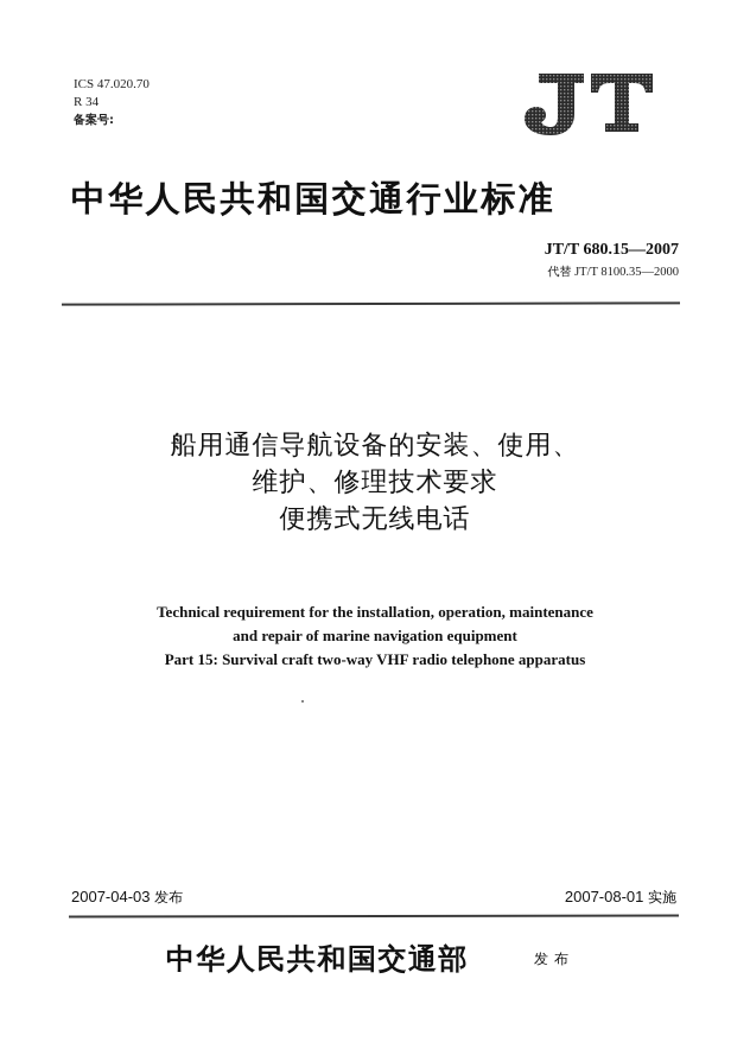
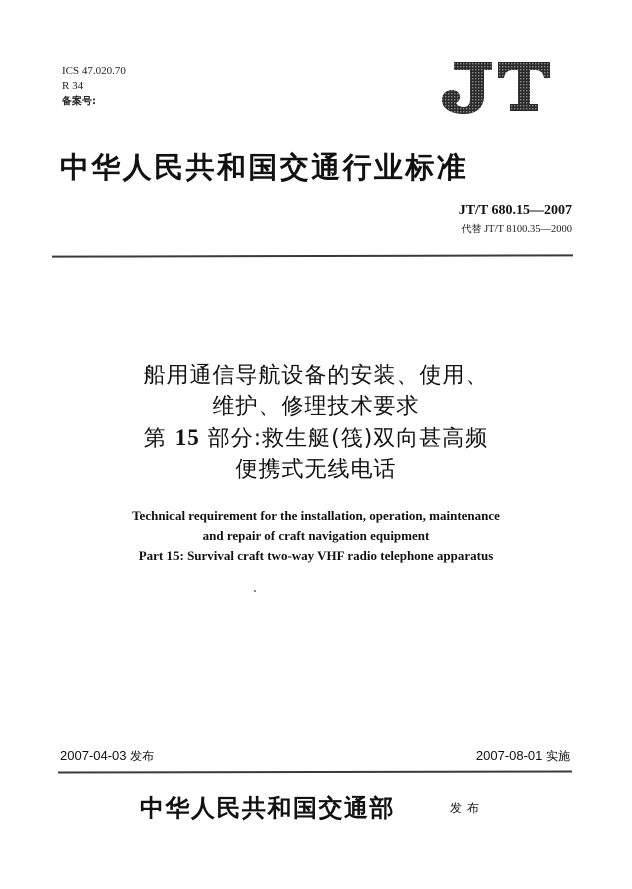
  ICS 47.020.70
  R 34
  备案号:
  中华人民共和国交通行业标准
  JT/T 680.15—2007
  代替 JT/T 8100.35—2000
  船用通信导航设备的安装、使用、
  维护、修理技术要求
+ 第 15 部分:救生艇(筏)双向甚高频
  便携式无线电话
  Technical requirement for the installation, operation, maintenance
- and repair of marine navigation equipment
+ and repair of craft navigation equipment
  Part 15: Survival craft two-way VHF radio telephone apparatus
  2007-04-03 发布
  2007-08-01 实施
  中华人民共和国交通部
  发布
